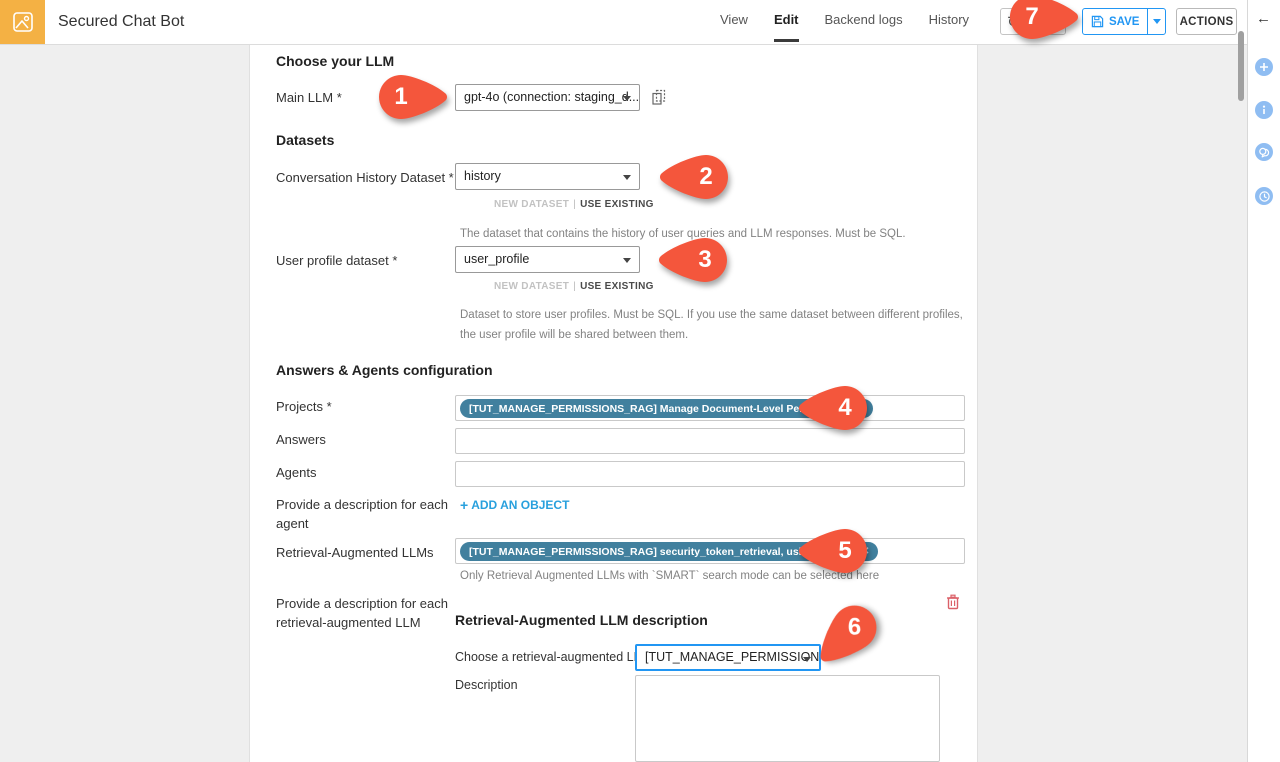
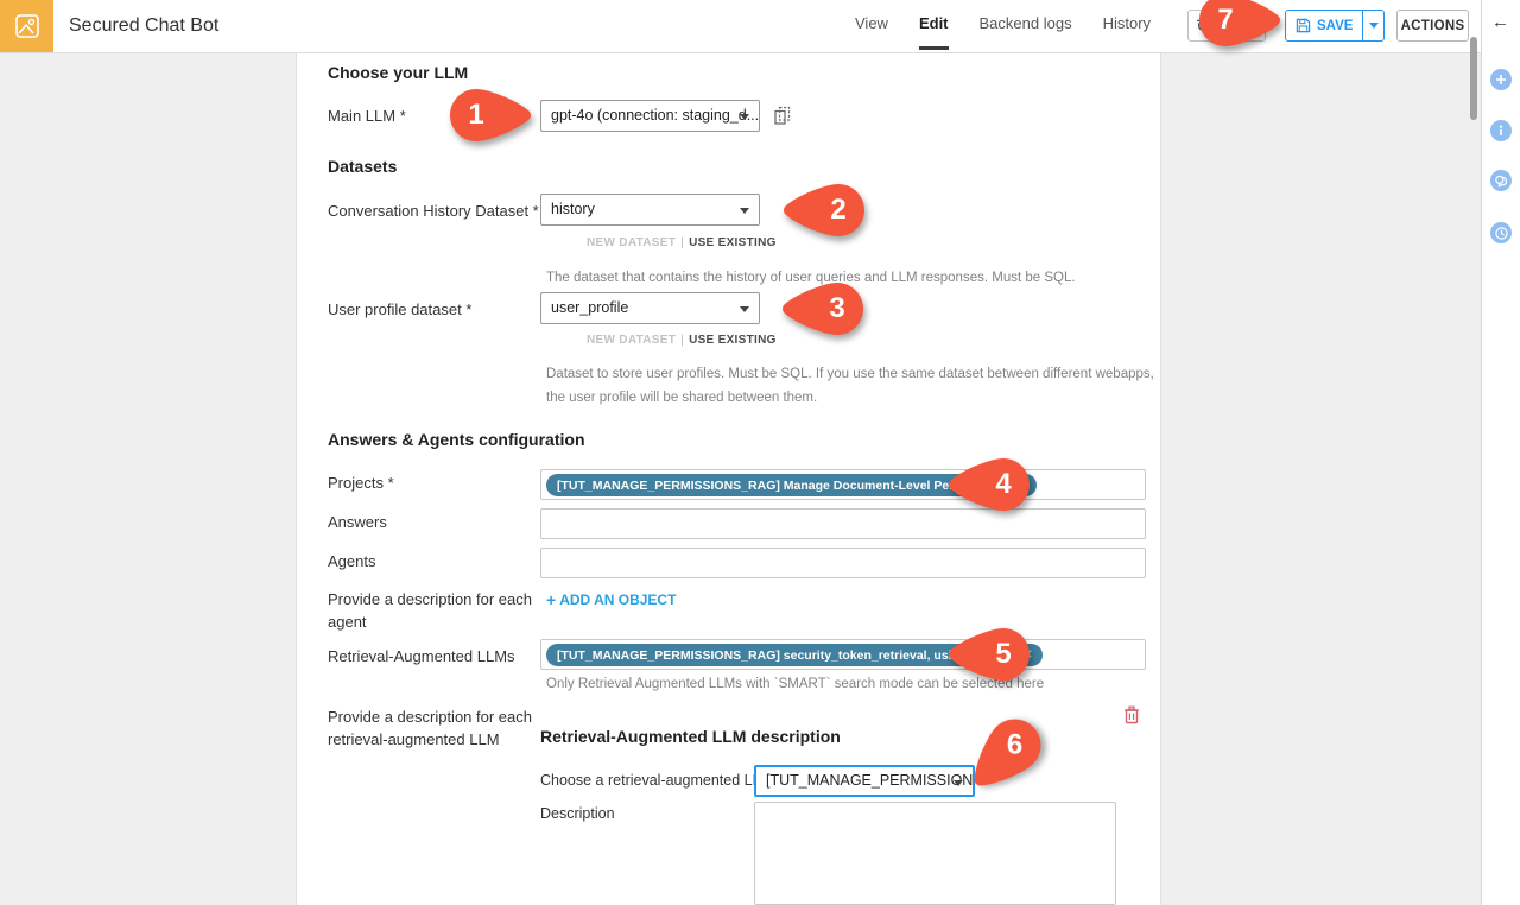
  Choose your LLM
  Main LLM *
  gpt-4o (connection: staging_d...
  Datasets
  Conversation History Dataset *
  history
  NEW DATASET | USE EXISTING
  The dataset that contains the history of user queries and LLM responses. Must be SQL.
  User profile dataset *
  user_profile
  NEW DATASET | USE EXISTING
- Dataset to store user profiles. Must be SQL. If you use the same dataset between different profiles, the user profile will be shared between them.
+ Dataset to store user profiles. Must be SQL. If you use the same dataset between different webapps, the user profile will be shared between them.
  Answers & Agents configuration
  Projects *
  [TUT_MANAGE_PERMISSIONS_RAG] Manage Document-Level Pe
  Answers
  Agents
  Provide a description for each agent
  +
  ADD AN OBJECT
  Retrieval-Augmented LLMs
  [TUT_MANAGE_PERMISSIONS_RAG] security_token_retrieval, us
  Only Retrieval Augmented LLMs with `SMART` search mode can be selected here
  Provide a description for each retrieval-augmented LLM
  Retrieval-Augmented LLM description
  Choose a retrieval-augmented L
  [TUT_MANAGE_PERMISSION
  Description
  Secured Chat Bot
  View
  Edit
  Backend logs
  History
  SAVE
  ACTIONS
  ←
  1
  2
  3
  4
  5
  7
